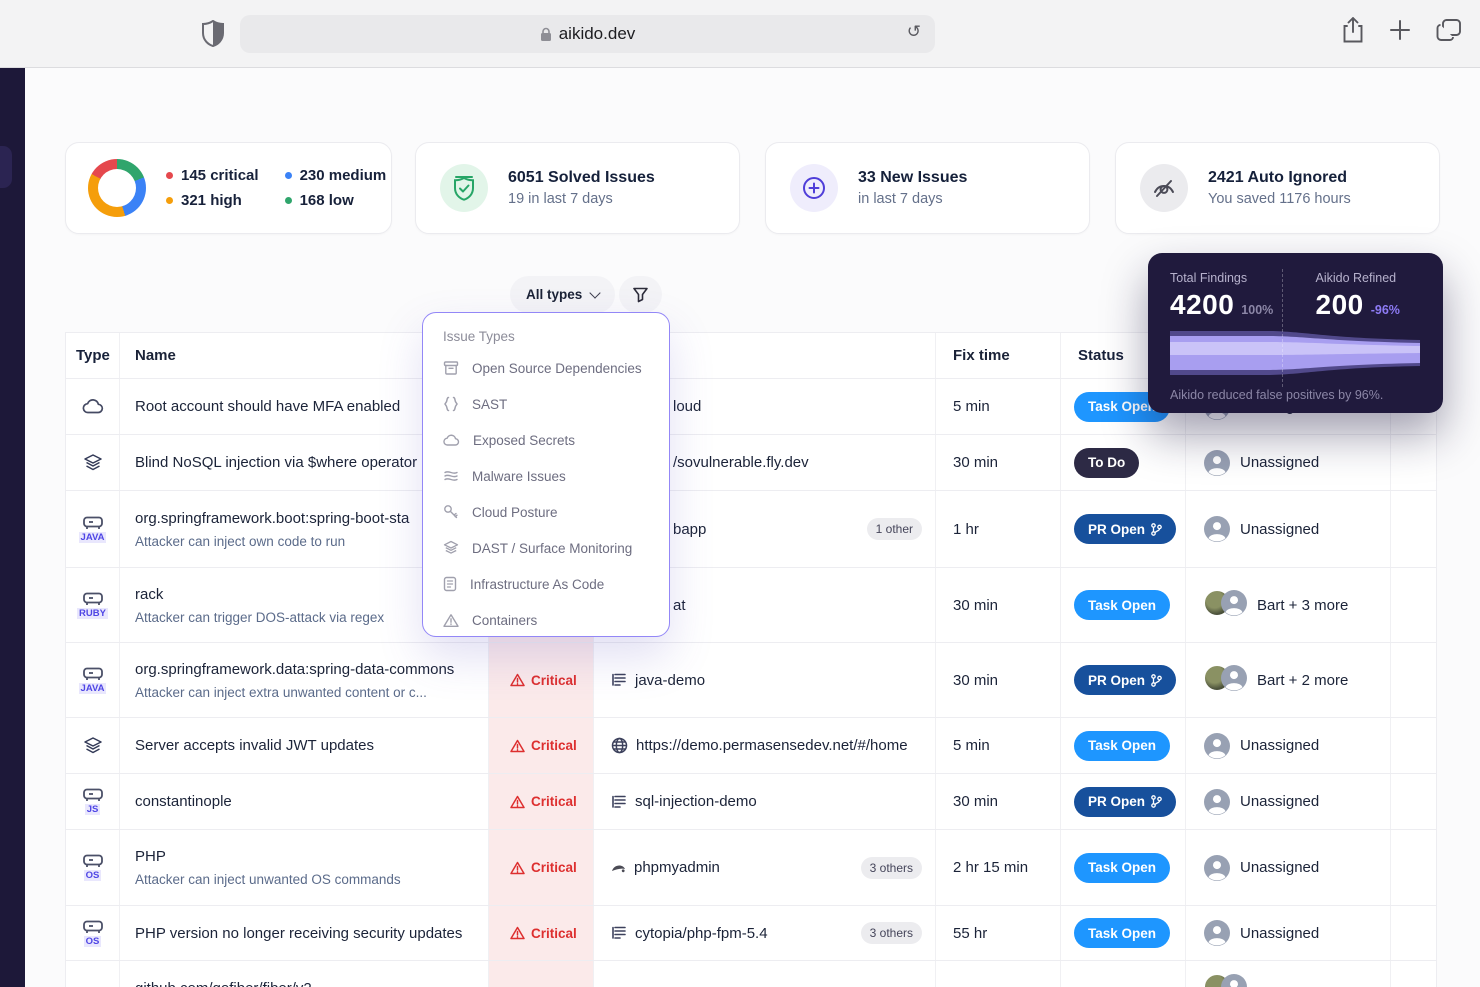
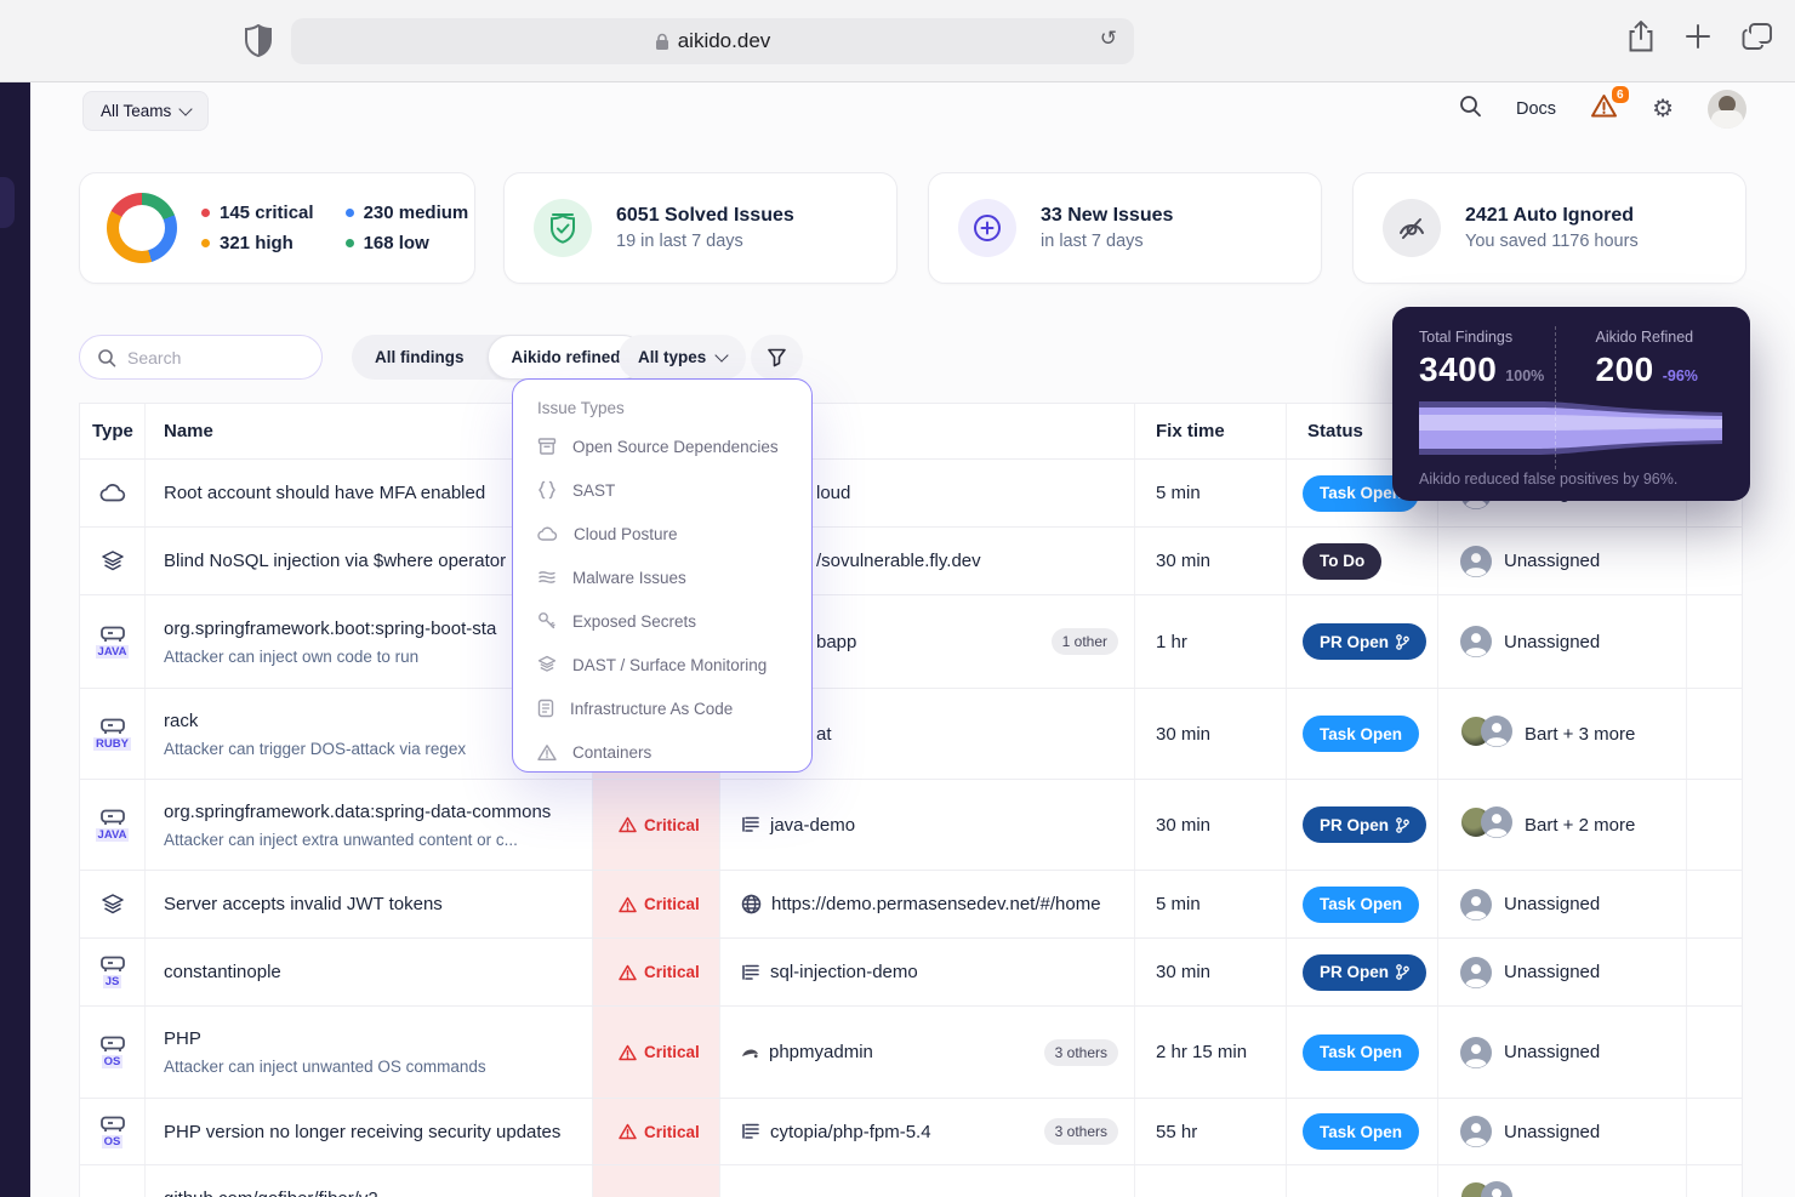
  aikido.dev
  ↺
+ All Teams
+ Docs
+ 6
+ ⚙
  145 critical
  230 medium
  321 high
  168 low
  6051 Solved Issues
  19 in last 7 days
  33 New Issues
  in last 7 days
  2421 Auto Ignored
  You saved 1176 hours
+ Search
+ All findings
+ Aikido refined
  All types
  Type
  Name
  Fix time
  Status
  Root account should have MFA enabled
  loud
  5 min
  Task Ope
  Blind NoSQL injection via $where operator
  /sovulnerable.fly.dev
  30 min
  To Do
  Unassigned
  JAVA
  org.springframework.boot:spring-boot-sta
  Attacker can inject own code to run
  bapp
  1 other
  1 hr
  PR Open
  Unassigned
  RUBY
  rack
  Attacker can trigger DOS-attack via regex
  at
  30 min
  Task Open
  Bart + 3 more
  JAVA
  org.springframework.data:spring-data-commons
  Attacker can inject extra unwanted content or c...
  Critical
  java-demo
  30 min
  PR Open
  Bart + 2 more
- Server accepts invalid JWT updates
+ Server accepts invalid JWT tokens
  Critical
  https://demo.permasensedev.net/#/home
  5 min
  Task Open
  Unassigned
  JS
  constantinople
  Critical
  sql-injection-demo
  30 min
  PR Open
  Unassigned
  OS
  PHP
  Attacker can inject unwanted OS commands
  Critical
  phpmyadmin
  3 others
  2 hr 15 min
  Task Open
  Unassigned
  OS
  PHP version no longer receiving security updates
  Critical
  cytopia/php-fpm-5.4
  3 others
  55 hr
  Task Open
  Unassigned
  Issue Types
  Open Source Dependencies
  SAST
- Exposed Secrets
+ Cloud Posture
  Malware Issues
- Cloud Posture
+ Exposed Secrets
  DAST / Surface Monitoring
  Infrastructure As Code
  Containers
  Total Findings
- 4200
+ 3400
  100%
  Aikido Refined
  200
  -96%
  Aikido reduced false positives by 96%.
